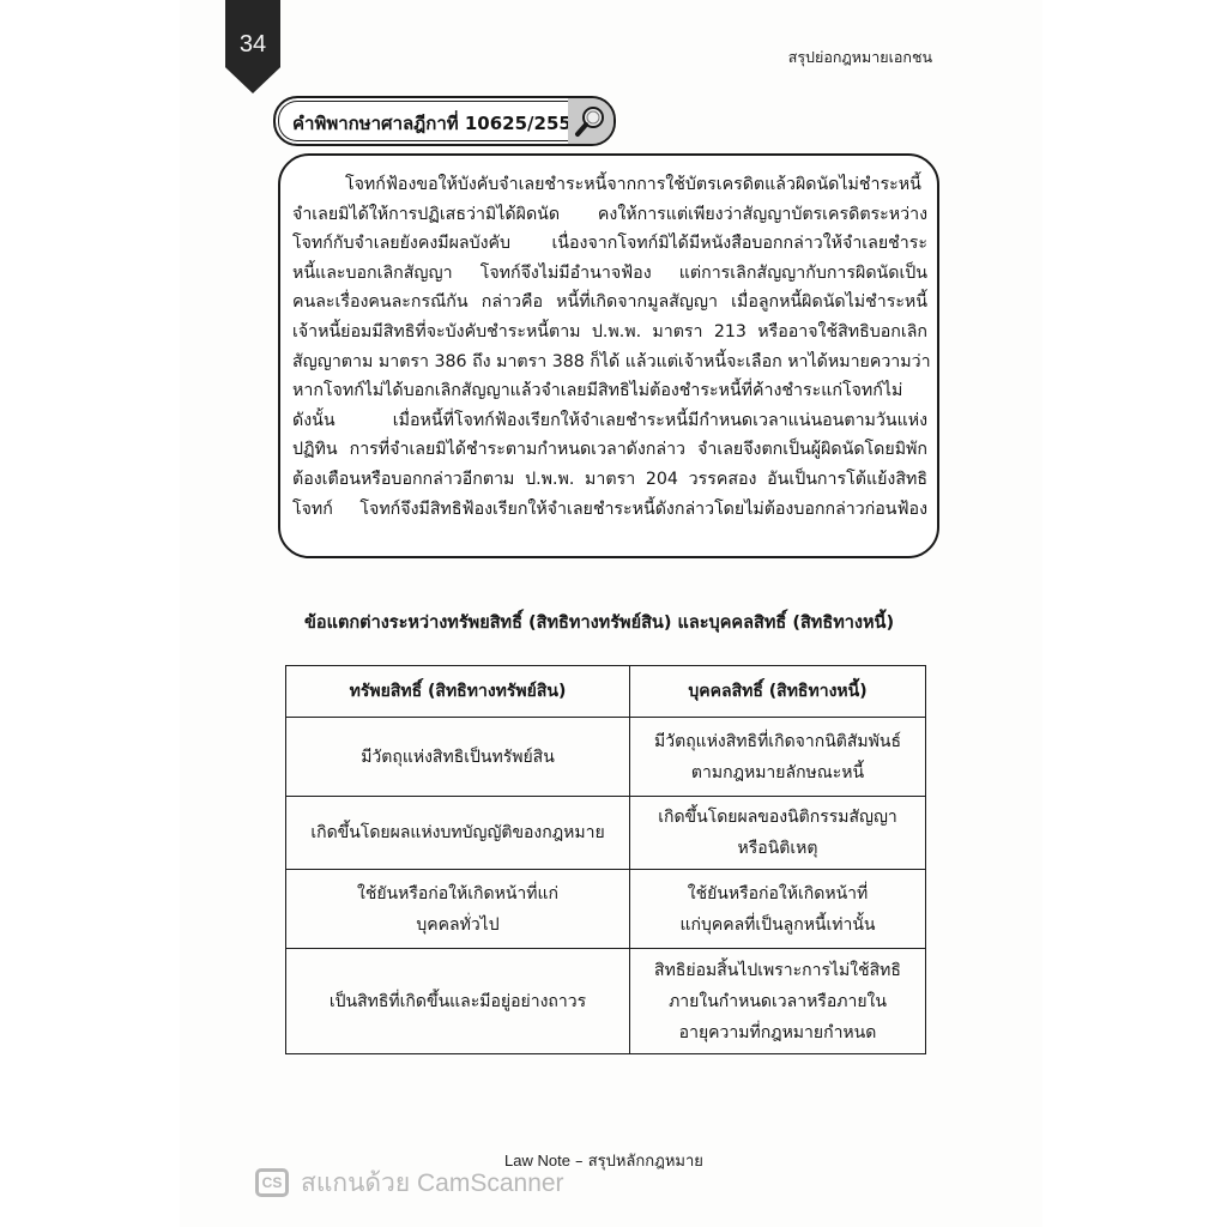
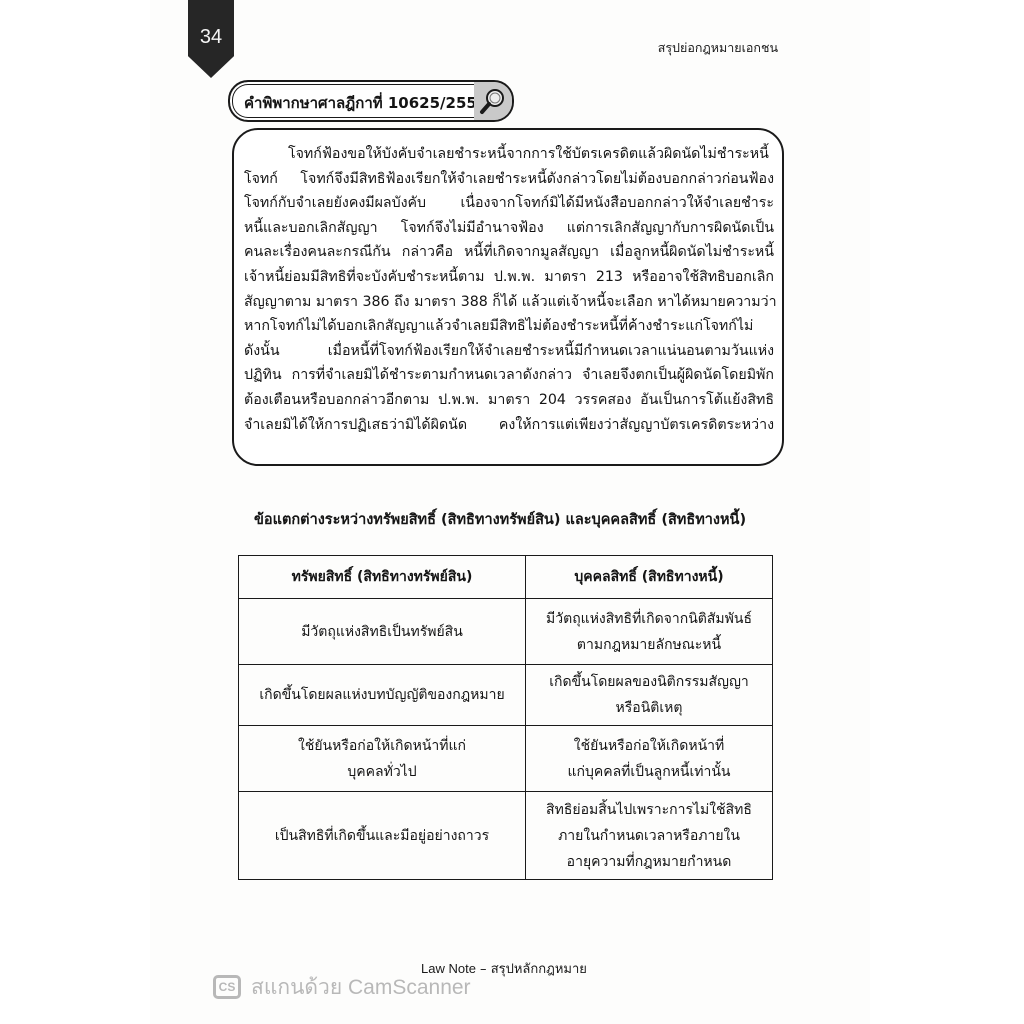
  34
  สรุปย่อกฎหมายเอกชน
  คำพิพากษาศาลฎีกาที่ 10625/255
  โจทก์ฟ้องขอให้บังคับจำเลยชำระหนี้จากการใช้บัตรเครดิตแล้วผิดนัดไม่ชำระหนี้
- จำเลยมิได้ให้การปฏิเสธว่ามิได้ผิดนัด คงให้การแต่เพียงว่าสัญญาบัตรเครดิตระหว่าง
+ โจทก์ โจทก์จึงมีสิทธิฟ้องเรียกให้จำเลยชำระหนี้ดังกล่าวโดยไม่ต้องบอกกล่าวก่อนฟ้อง
  โจทก์กับจำเลยยังคงมีผลบังคับ เนื่องจากโจทก์มิได้มีหนังสือบอกกล่าวให้จำเลยชำระ
  หนี้และบอกเลิกสัญญา โจทก์จึงไม่มีอำนาจฟ้อง แต่การเลิกสัญญากับการผิดนัดเป็น
  คนละเรื่องคนละกรณีกัน กล่าวคือ หนี้ที่เกิดจากมูลสัญญา เมื่อลูกหนี้ผิดนัดไม่ชำระหนี้
  เจ้าหนี้ย่อมมีสิทธิที่จะบังคับชำระหนี้ตาม ป.พ.พ. มาตรา 213 หรืออาจใช้สิทธิบอกเลิก
  สัญญาตาม มาตรา 386 ถึง มาตรา 388 ก็ได้ แล้วแต่เจ้าหนี้จะเลือก หาได้หมายความว่า
  หากโจทก์ไม่ได้บอกเลิกสัญญาแล้วจำเลยมีสิทธิไม่ต้องชำระหนี้ที่ค้างชำระแก่โจทก์ไม่
  ดังนั้น เมื่อหนี้ที่โจทก์ฟ้องเรียกให้จำเลยชำระหนี้มีกำหนดเวลาแน่นอนตามวันแห่ง
  ปฏิทิน การที่จำเลยมิได้ชำระตามกำหนดเวลาดังกล่าว จำเลยจึงตกเป็นผู้ผิดนัดโดยมิพัก
  ต้องเตือนหรือบอกกล่าวอีกตาม ป.พ.พ. มาตรา 204 วรรคสอง อันเป็นการโต้แย้งสิทธิ
- โจทก์ โจทก์จึงมีสิทธิฟ้องเรียกให้จำเลยชำระหนี้ดังกล่าวโดยไม่ต้องบอกกล่าวก่อนฟ้อง
+ จำเลยมิได้ให้การปฏิเสธว่ามิได้ผิดนัด คงให้การแต่เพียงว่าสัญญาบัตรเครดิตระหว่าง
  ข้อแตกต่างระหว่างทรัพยสิทธิ์ (สิทธิทางทรัพย์สิน) และบุคคลสิทธิ์ (สิทธิทางหนี้)
  ทรัพยสิทธิ์ (สิทธิทางทรัพย์สิน)	บุคคลสิทธิ์ (สิทธิทางหนี้)
  มีวัตถุแห่งสิทธิเป็นทรัพย์สิน	มีวัตถุแห่งสิทธิที่เกิดจากนิติสัมพันธ์ ตามกฎหมายลักษณะหนี้
  เกิดขึ้นโดยผลแห่งบทบัญญัติของกฎหมาย	เกิดขึ้นโดยผลของนิติกรรมสัญญา หรือนิติเหตุ
  ใช้ยันหรือก่อให้เกิดหน้าที่แก่ บุคคลทั่วไป	ใช้ยันหรือก่อให้เกิดหน้าที่ แก่บุคคลที่เป็นลูกหนี้เท่านั้น
  เป็นสิทธิที่เกิดขึ้นและมีอยู่อย่างถาวร	สิทธิย่อมสิ้นไปเพราะการไม่ใช้สิทธิ ภายในกำหนดเวลาหรือภายใน อายุความที่กฎหมายกำหนด
  Law Note – สรุปหลักกฎหมาย
  CS
  สแกนด้วย CamScanner
